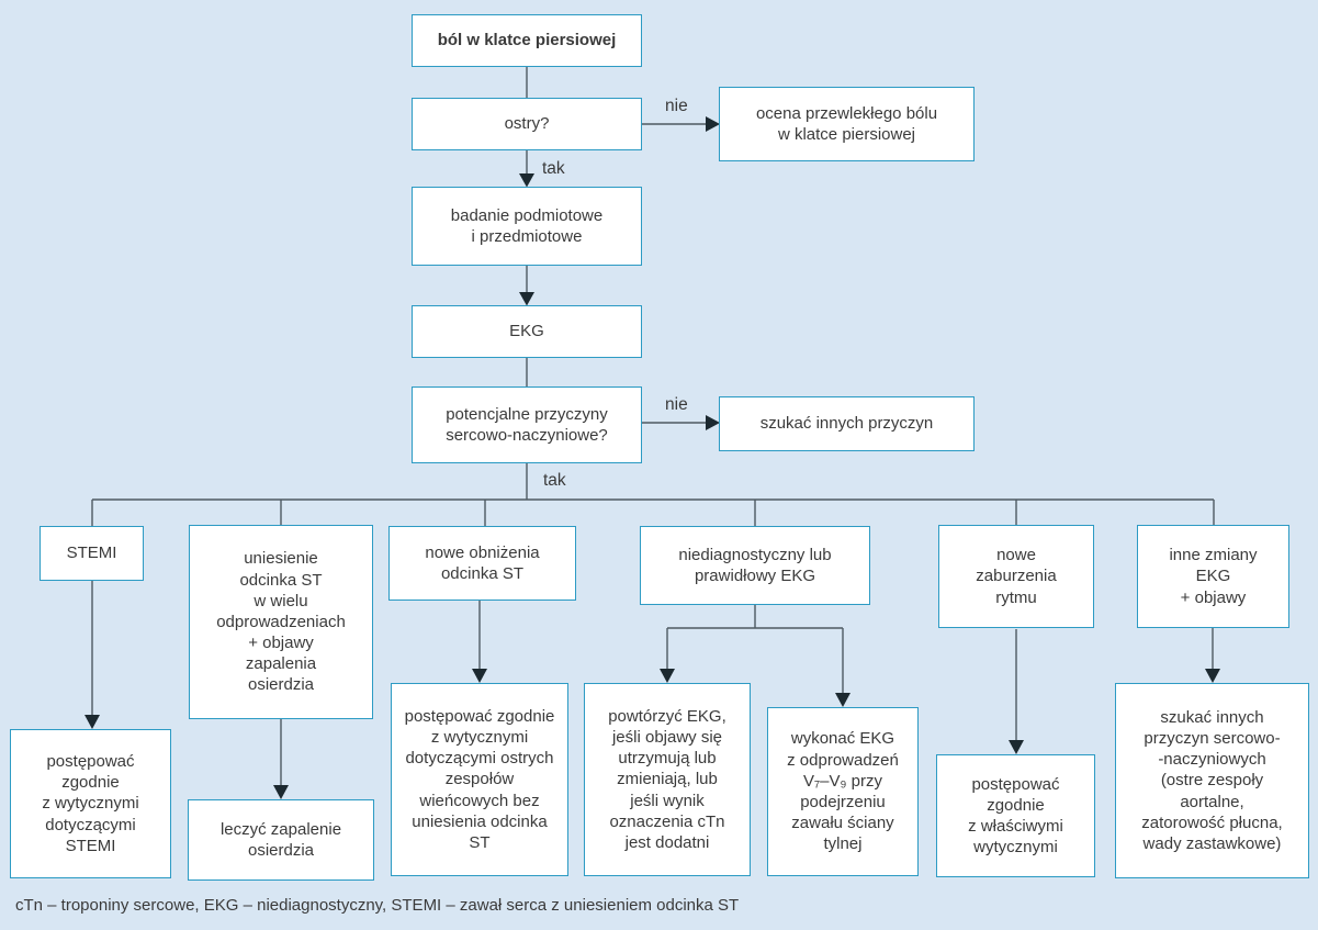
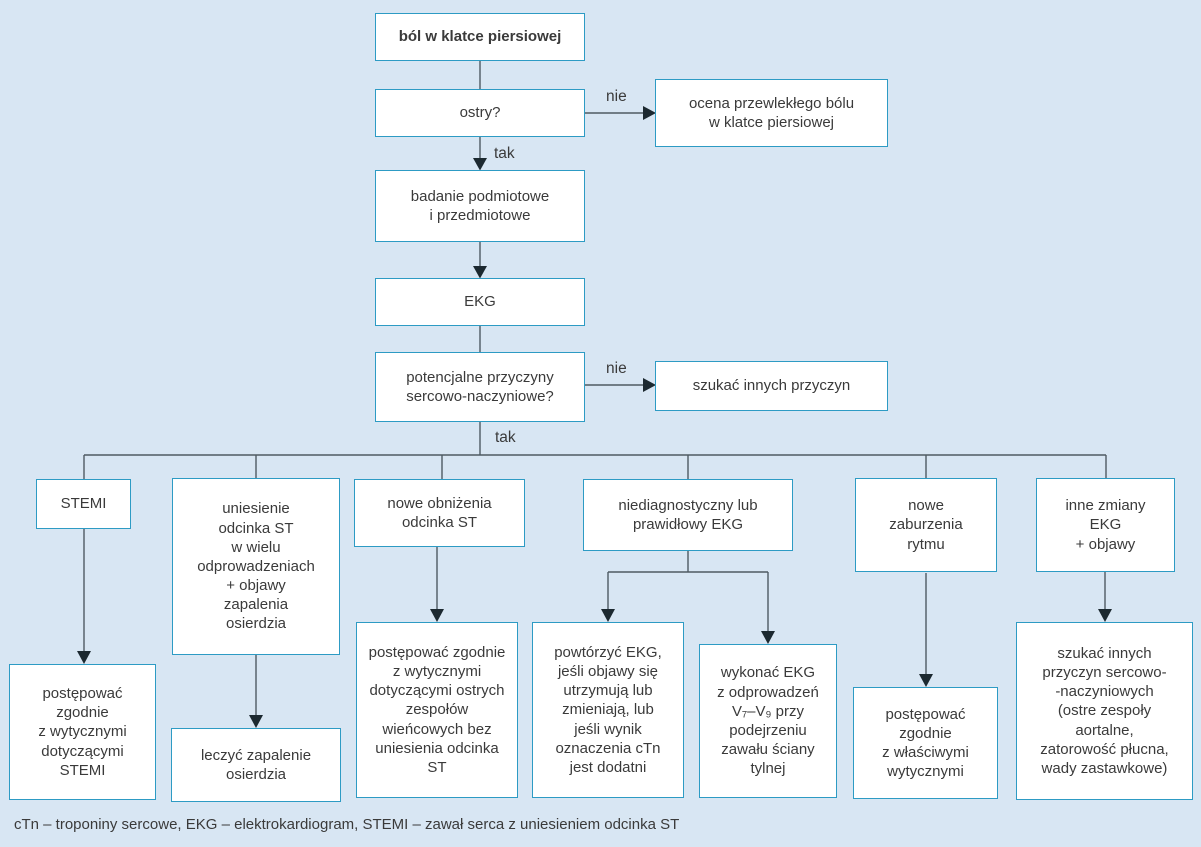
  ból w klatce piersiowej
  ostry?
  ocena przewlekłego bólu
  w klatce piersiowej
  badanie podmiotowe
  i przedmiotowe
  EKG
  potencjalne przyczyny
  sercowo-naczyniowe?
  szukać innych przyczyn
  STEMI
  uniesienie
  odcinka ST
  w wielu
  odprowadzeniach
  + objawy
  zapalenia
  osierdzia
  nowe obniżenia
  odcinka ST
  niediagnostyczny lub
  prawidłowy EKG
  nowe
  zaburzenia
  rytmu
  inne zmiany
  EKG
  + objawy
  postępować
  zgodnie
  z wytycznymi
  dotyczącymi
  STEMI
  leczyć zapalenie
  osierdzia
  postępować zgodnie
  z wytycznymi
  dotyczącymi ostrych
  zespołów
  wieńcowych bez
  uniesienia odcinka
  ST
  powtórzyć EKG,
  jeśli objawy się
  utrzymują lub
  zmieniają, lub
  jeśli wynik
  oznaczenia cTn
  jest dodatni
  wykonać EKG
  z odprowadzeń
  V₇–V₉ przy
  podejrzeniu
  zawału ściany
  tylnej
  postępować
  zgodnie
  z właściwymi
  wytycznymi
  szukać innych
  przyczyn sercowo-
  -naczyniowych
  (ostre zespoły
  aortalne,
  zatorowość płucna,
  wady zastawkowe)
  nie
  tak
  nie
  tak
- cTn – troponiny sercowe, EKG – niediagnostyczny, STEMI – zawał serca z uniesieniem odcinka ST
+ cTn – troponiny sercowe, EKG – elektrokardiogram, STEMI – zawał serca z uniesieniem odcinka ST
